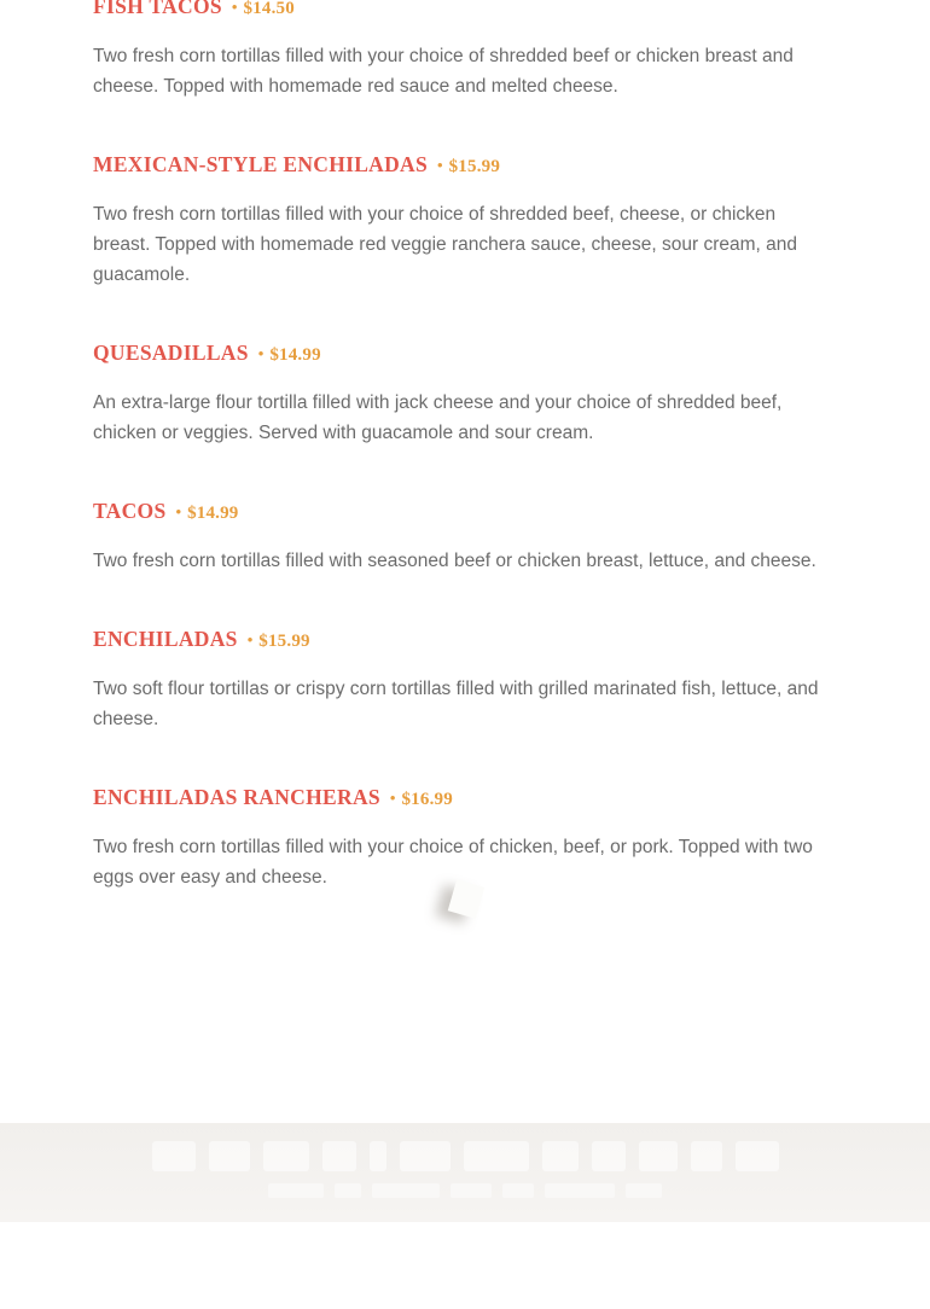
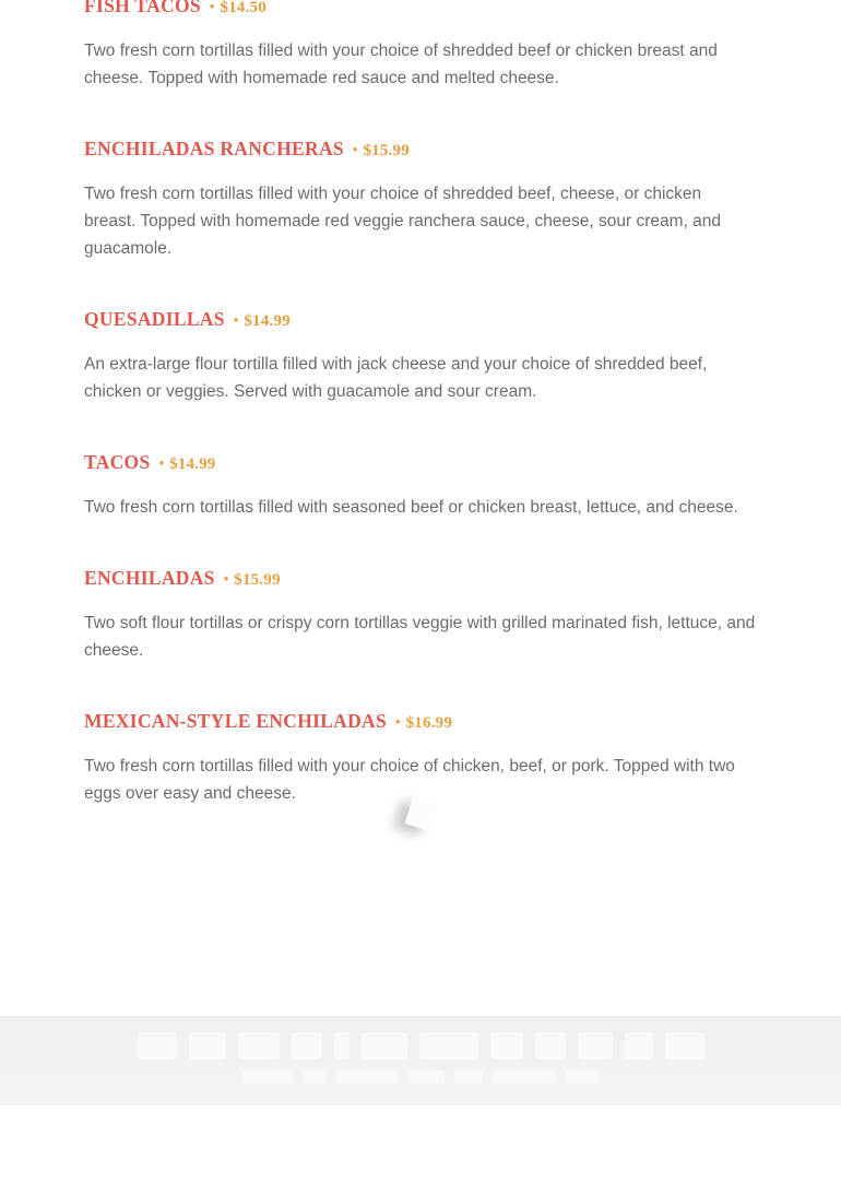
  FISH TACOS • $14.50
  Two fresh corn tortillas filled with your choice of shredded beef or chicken breast and cheese. Topped with homemade red sauce and melted cheese.
- MEXICAN-STYLE ENCHILADAS • $15.99
+ ENCHILADAS RANCHERAS • $15.99
  Two fresh corn tortillas filled with your choice of shredded beef, cheese, or chicken breast. Topped with homemade red veggie ranchera sauce, cheese, sour cream, and guacamole.
  QUESADILLAS • $14.99
  An extra-large flour tortilla filled with jack cheese and your choice of shredded beef, chicken or veggies. Served with guacamole and sour cream.
  TACOS • $14.99
  Two fresh corn tortillas filled with seasoned beef or chicken breast, lettuce, and cheese.
  ENCHILADAS • $15.99
- Two soft flour tortillas or crispy corn tortillas filled with grilled marinated fish, lettuce, and cheese.
+ Two soft flour tortillas or crispy corn tortillas veggie with grilled marinated fish, lettuce, and cheese.
- ENCHILADAS RANCHERAS • $16.99
+ MEXICAN-STYLE ENCHILADAS • $16.99
  Two fresh corn tortillas filled with your choice of chicken, beef, or pork. Topped with two eggs over easy and cheese.
